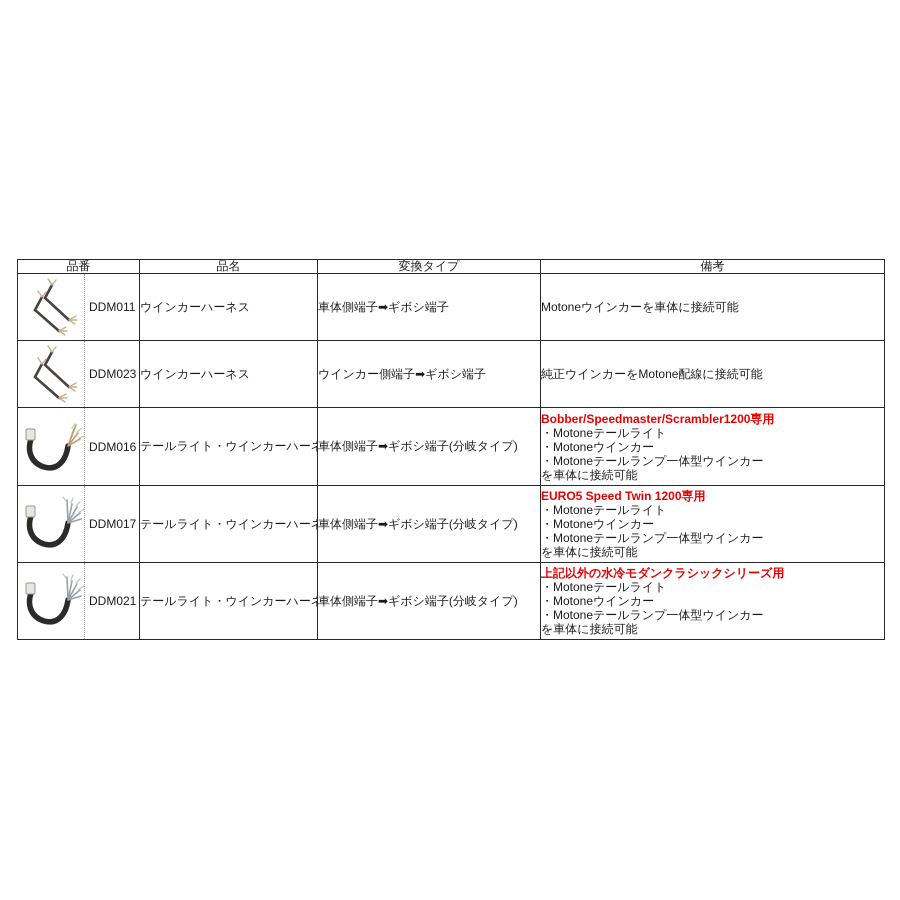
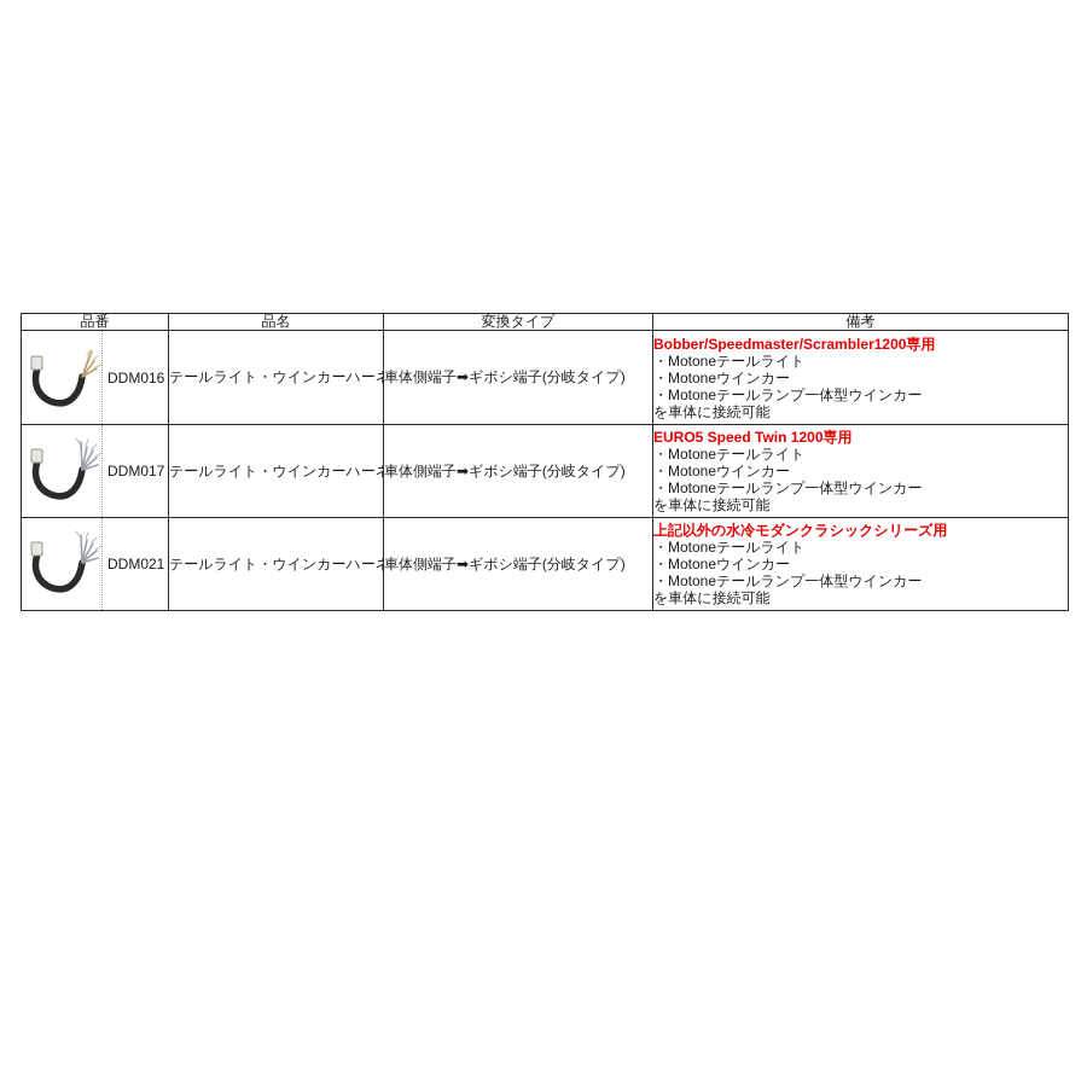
  品番	品名	変換タイプ	備考
- DDM011	ウインカーハーネス	車体側端子➡ギボシ端子	Motoneウインカーを車体に接続可能
- DDM023	ウインカーハーネス	ウインカー側端子➡ギボシ端子	純正ウインカーをMotone配線に接続可能
  DDM016	テールライト・ウインカーハーネ	車体側端子➡ギボシ端子(分岐タイプ)	Bobber/Speedmaster/Scrambler1200専用 ・Motoneテールライト ・Motoneウインカー ・Motoneテールランプ一体型ウインカー を車体に接続可能
  DDM017	テールライト・ウインカーハーネ	車体側端子➡ギボシ端子(分岐タイプ)	EURO5 Speed Twin 1200専用 ・Motoneテールライト ・Motoneウインカー ・Motoneテールランプ一体型ウインカー を車体に接続可能
  DDM021	テールライト・ウインカーハーネ	車体側端子➡ギボシ端子(分岐タイプ)	上記以外の水冷モダンクラシックシリーズ用 ・Motoneテールライト ・Motoneウインカー ・Motoneテールランプ一体型ウインカー を車体に接続可能
